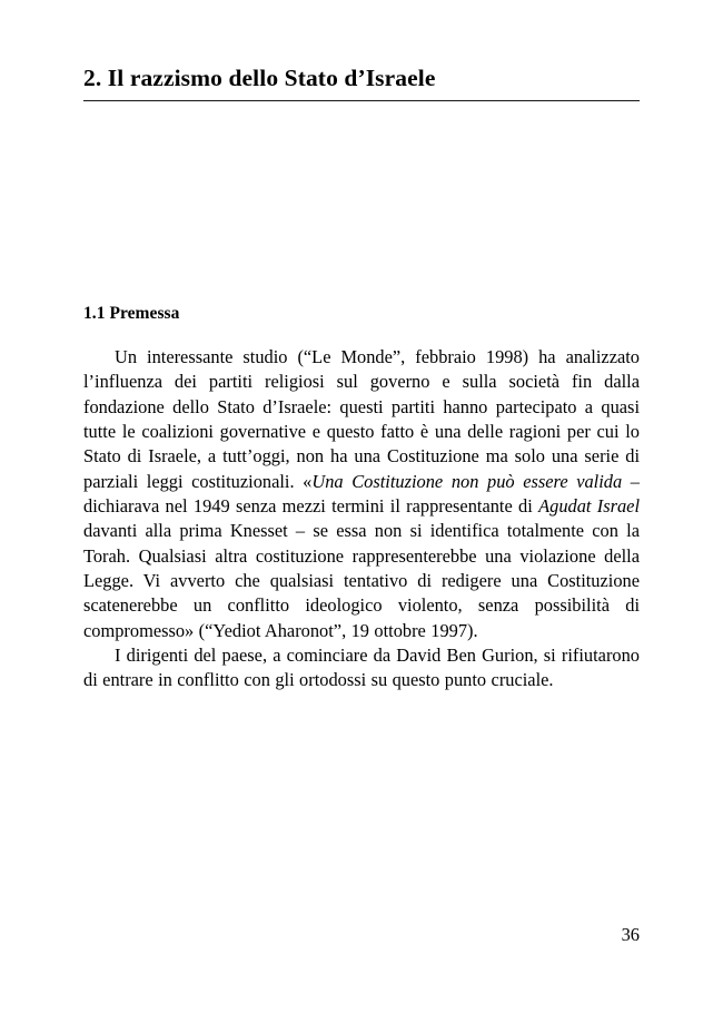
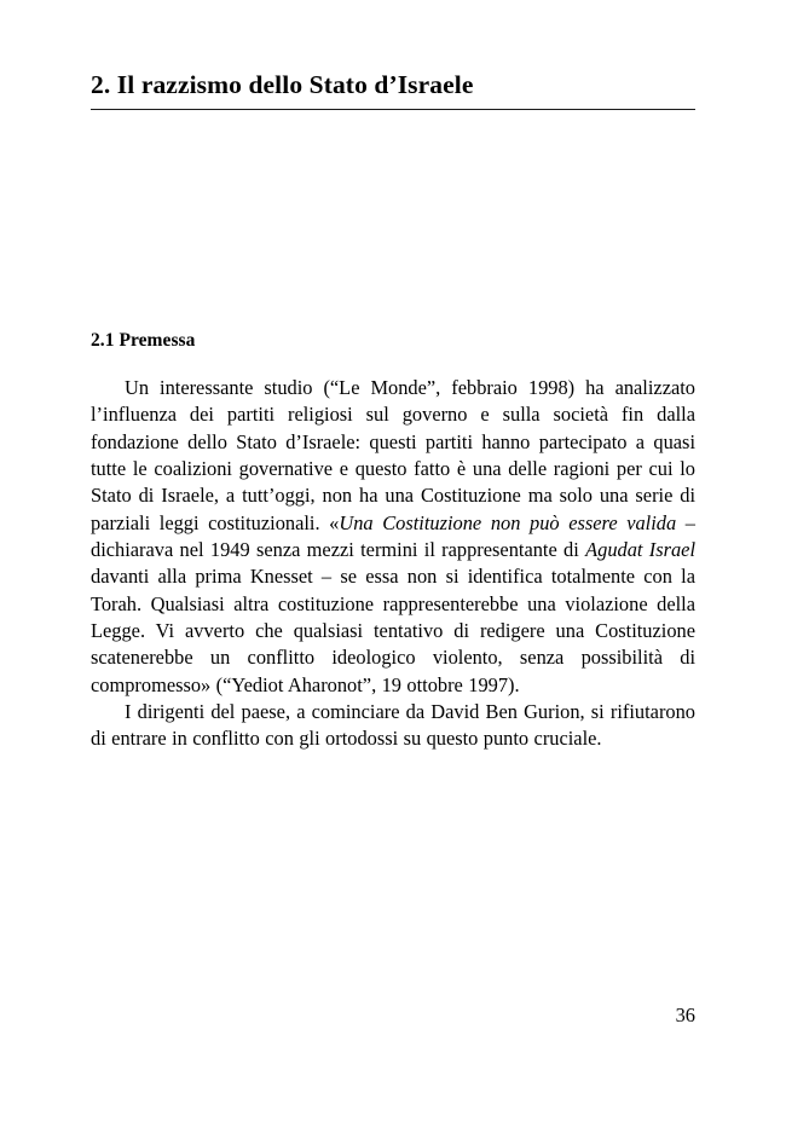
  2. Il razzismo dello Stato d’Israele
- 1.1 Premessa
+ 2.1 Premessa
  Un interessante studio (“Le Monde”, febbraio 1998) ha analizzato l’influenza dei partiti religiosi sul governo e sulla società fin dalla fondazione dello Stato d’Israele: questi partiti hanno partecipato a quasi tutte le coalizioni governative e questo fatto è una delle ragioni per cui lo Stato di Israele, a tutt’oggi, non ha una Costituzione ma solo una serie di parziali leggi costituzionali. «Una Costituzione non può essere valida – dichiarava nel 1949 senza mezzi termini il rappresentante di Agudat Israel davanti alla prima Knesset – se essa non si identifica totalmente con la Torah. Qualsiasi altra costituzione rappresenterebbe una violazione della Legge. Vi avverto che qualsiasi tentativo di redigere una Costituzione scatenerebbe un conflitto ideologico violento, senza possibilità di compromesso» (“Yediot Aharonot”, 19 ottobre 1997).
  I dirigenti del paese, a cominciare da David Ben Gurion, si rifiutarono di entrare in conflitto con gli ortodossi su questo punto cruciale.
  36
